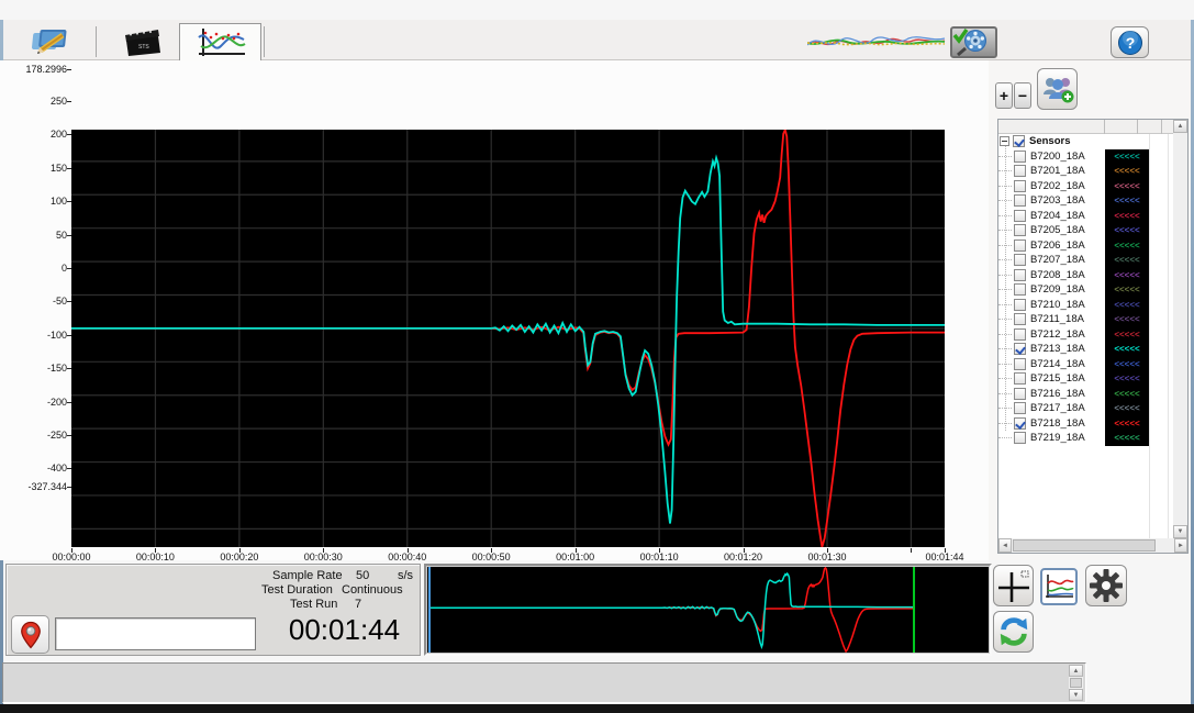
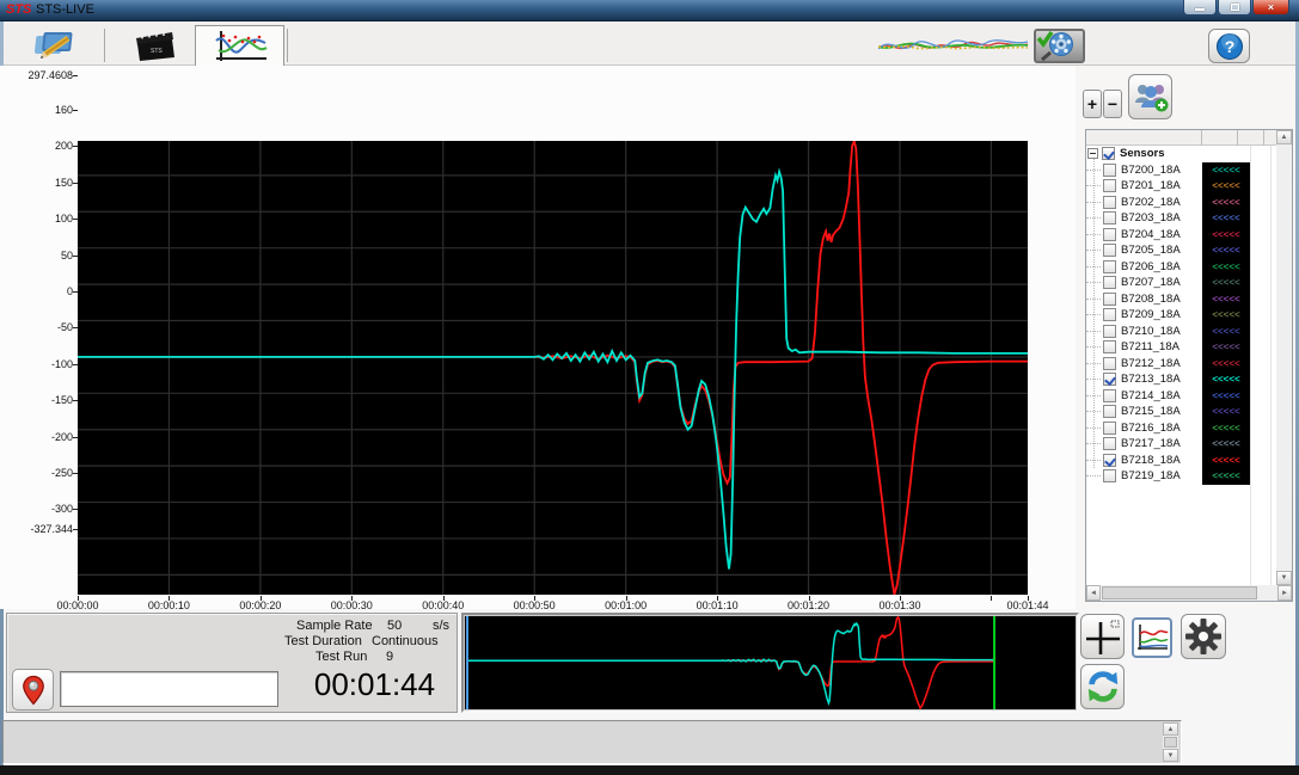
+ STS
+ STS-LIVE
+ ×
  ?
- 178.2996
+ 297.4608
- 250
+ 160
  200
  150
  100
  50
  0
  -50
  -100
  -150
  -200
  -250
- -400
+ -300
  -327.344
  00:00:00
  00:00:10
  00:00:20
  00:00:30
  00:00:40
  00:00:50
  00:01:00
  00:01:10
  00:01:20
  00:01:30
  00:01:44
  +
  −
  Sensors
  B7200_18A
  <<<<<
  B7201_18A
  <<<<<
  B7202_18A
  <<<<<
  B7203_18A
  <<<<<
  B7204_18A
  <<<<<
  B7205_18A
  <<<<<
  B7206_18A
  <<<<<
  B7207_18A
  <<<<<
  B7208_18A
  <<<<<
  B7209_18A
  <<<<<
  B7210_18A
  <<<<<
  B7211_18A
  <<<<<
  B7212_18A
  <<<<<
  B7213_18A
  <<<<<
  B7214_18A
  <<<<<
  B7215_18A
  <<<<<
  B7216_18A
  <<<<<
  B7217_18A
  <<<<<
  B7218_18A
  <<<<<
  B7219_18A
  <<<<<
  Sample Rate
  50
  s/s
  Test Duration
  Continuous
  Test Run
- 7
+ 9
  00:01:44
